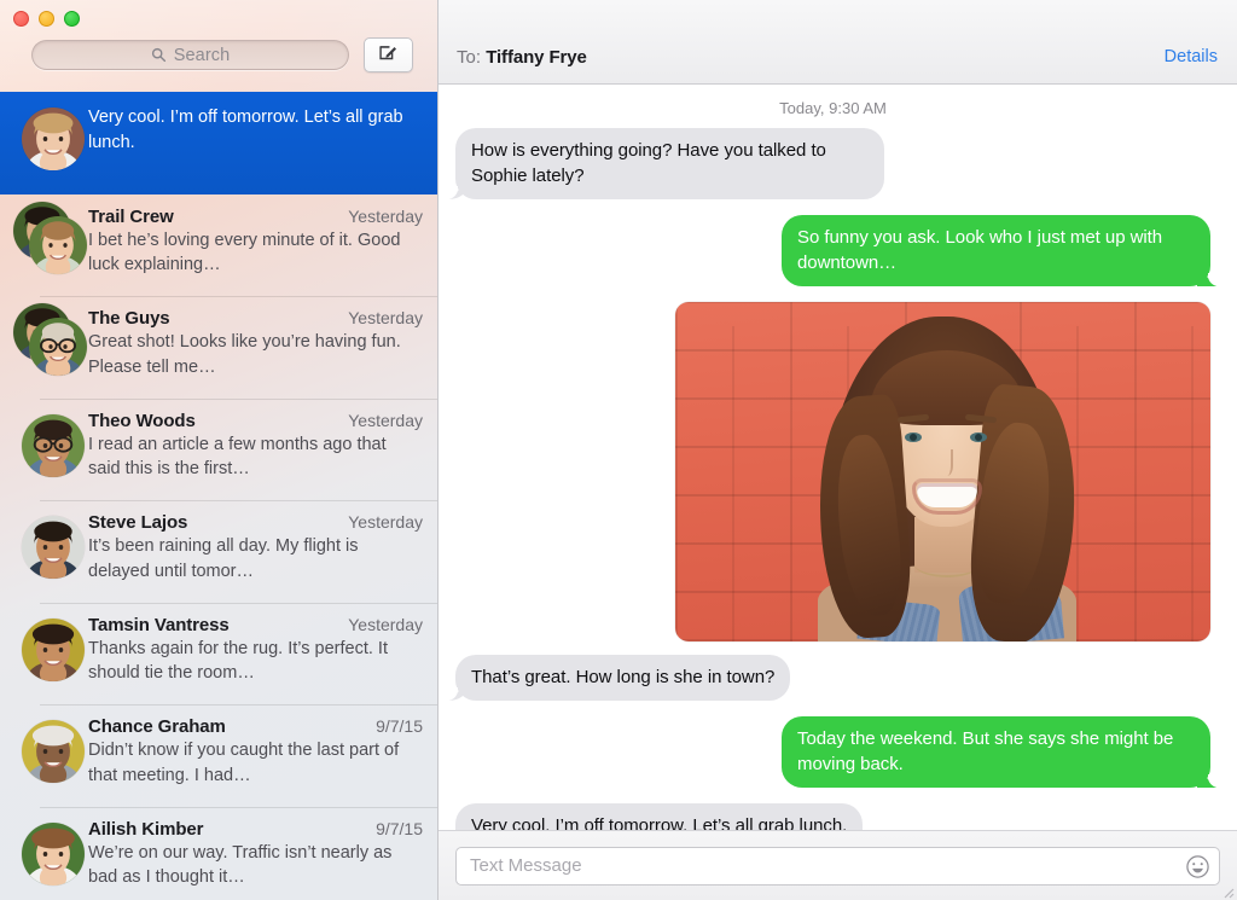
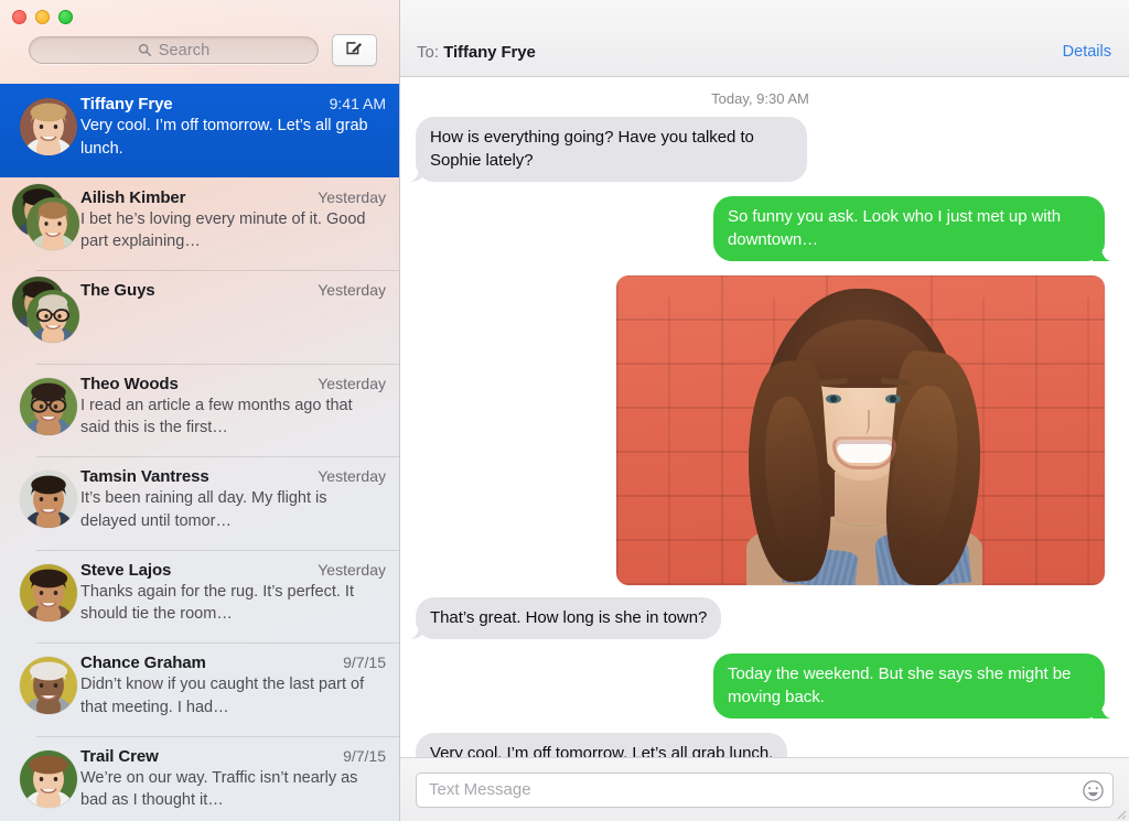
  Search
+ Tiffany Frye
+ 9:41 AM
  Very cool. I’m off tomorrow. Let’s all grab lunch.
- Trail Crew
+ Ailish Kimber
  Yesterday
- I bet he’s loving every minute of it. Good luck explaining…
+ I bet he’s loving every minute of it. Good part explaining…
  The Guys
  Yesterday
- Great shot! Looks like you’re having fun. Please tell me…
  Theo Woods
  Yesterday
  I read an article a few months ago that said this is the first…
- Steve Lajos
+ Tamsin Vantress
  Yesterday
  It’s been raining all day. My flight is delayed until tomor…
- Tamsin Vantress
+ Steve Lajos
  Yesterday
  Thanks again for the rug. It’s perfect. It should tie the room…
  Chance Graham
  9/7/15
  Didn’t know if you caught the last part of that meeting. I had…
- Ailish Kimber
+ Trail Crew
  9/7/15
  We’re on our way. Traffic isn’t nearly as bad as I thought it…
  To: Tiffany Frye
  Details
  Today, 9:30 AM
  How is everything going? Have you talked to Sophie lately?
  So funny you ask. Look who I just met up with downtown…
  That’s great. How long is she in town?
  Today the weekend. But she says she might be moving back.
  Very cool. I’m off tomorrow. Let’s all grab lunch.
  Text Message
